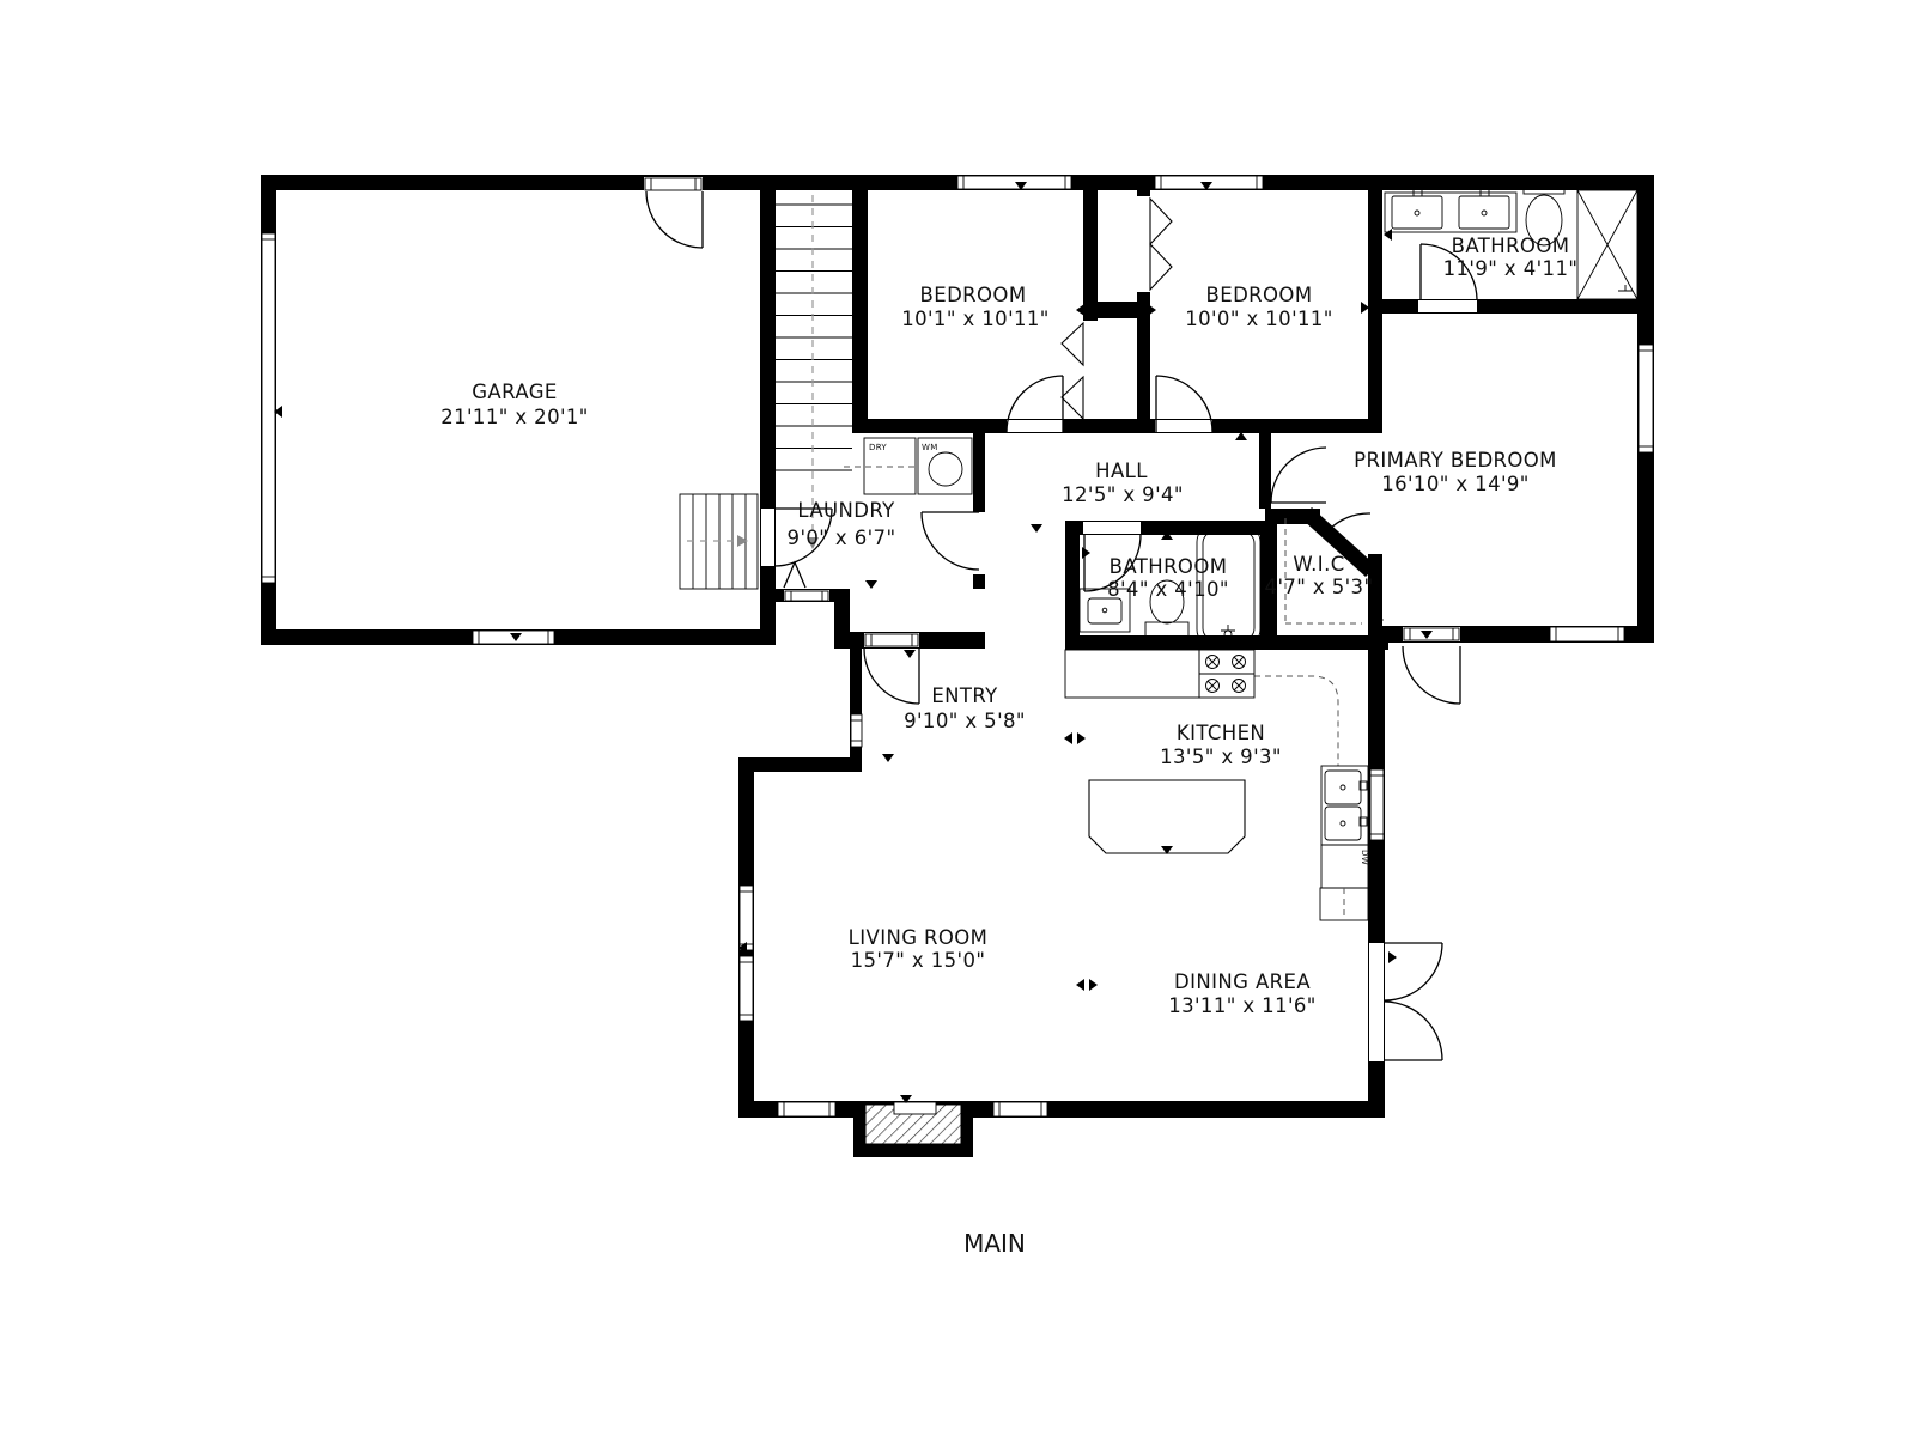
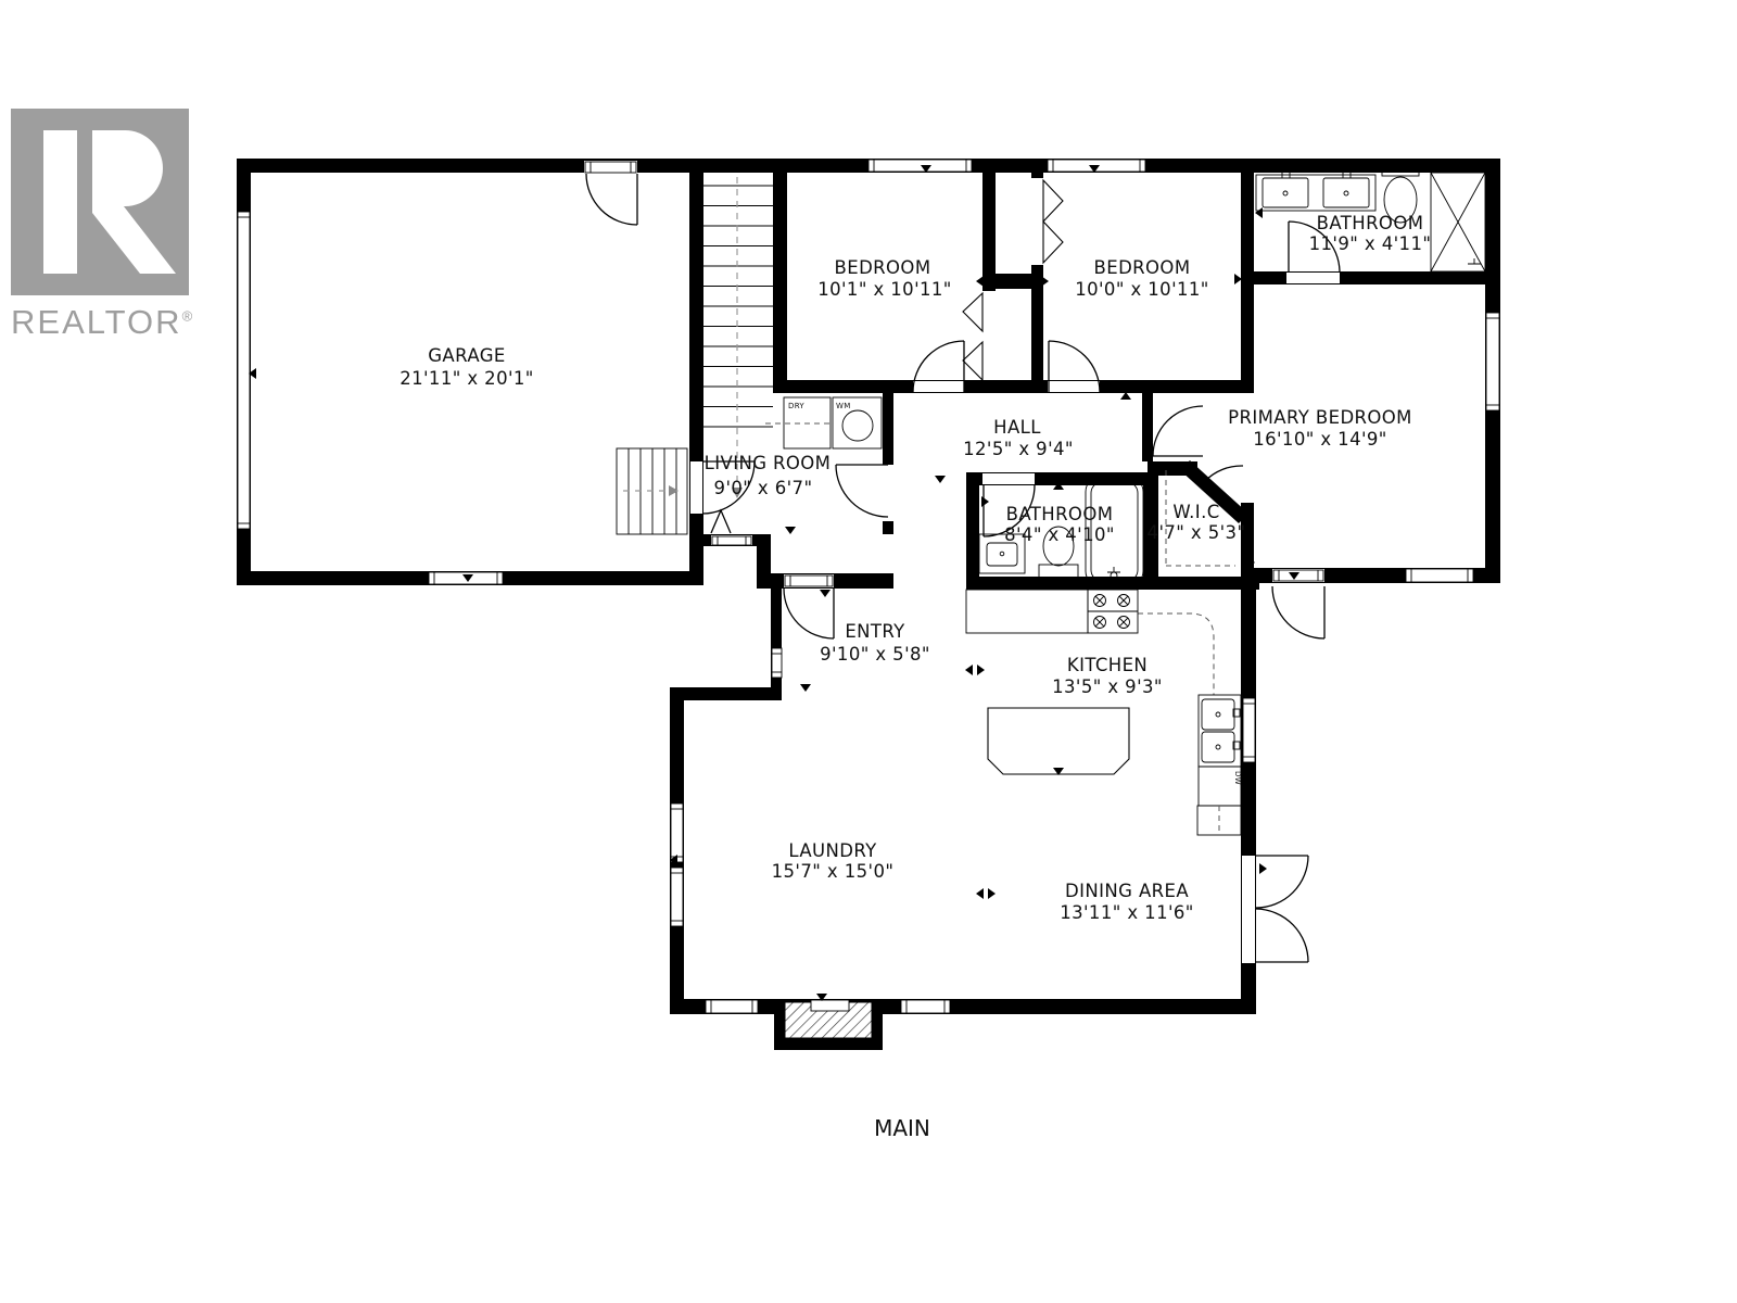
+ REALTOR®
  DRY
  WM
  GARAGE
  21'11" x 20'1"
  BEDROOM
  10'1" x 10'11"
  BEDROOM
  10'0" x 10'11"
  BATHROOM
  11'9" x 4'11"
  PRIMARY BEDROOM
  16'10" x 14'9"
  HALL
  12'5" x 9'4"
- LAUNDRY
+ LIVING ROOM
  9'0" x 6'7"
  BATHROOM
  8'4" x 4'10"
  W.I.C
  4'7" x 5'3"
  ENTRY
  9'10" x 5'8"
  KITCHEN
  13'5" x 9'3"
- LIVING ROOM
+ LAUNDRY
  15'7" x 15'0"
  DINING AREA
  13'11" x 11'6"
  MAIN
